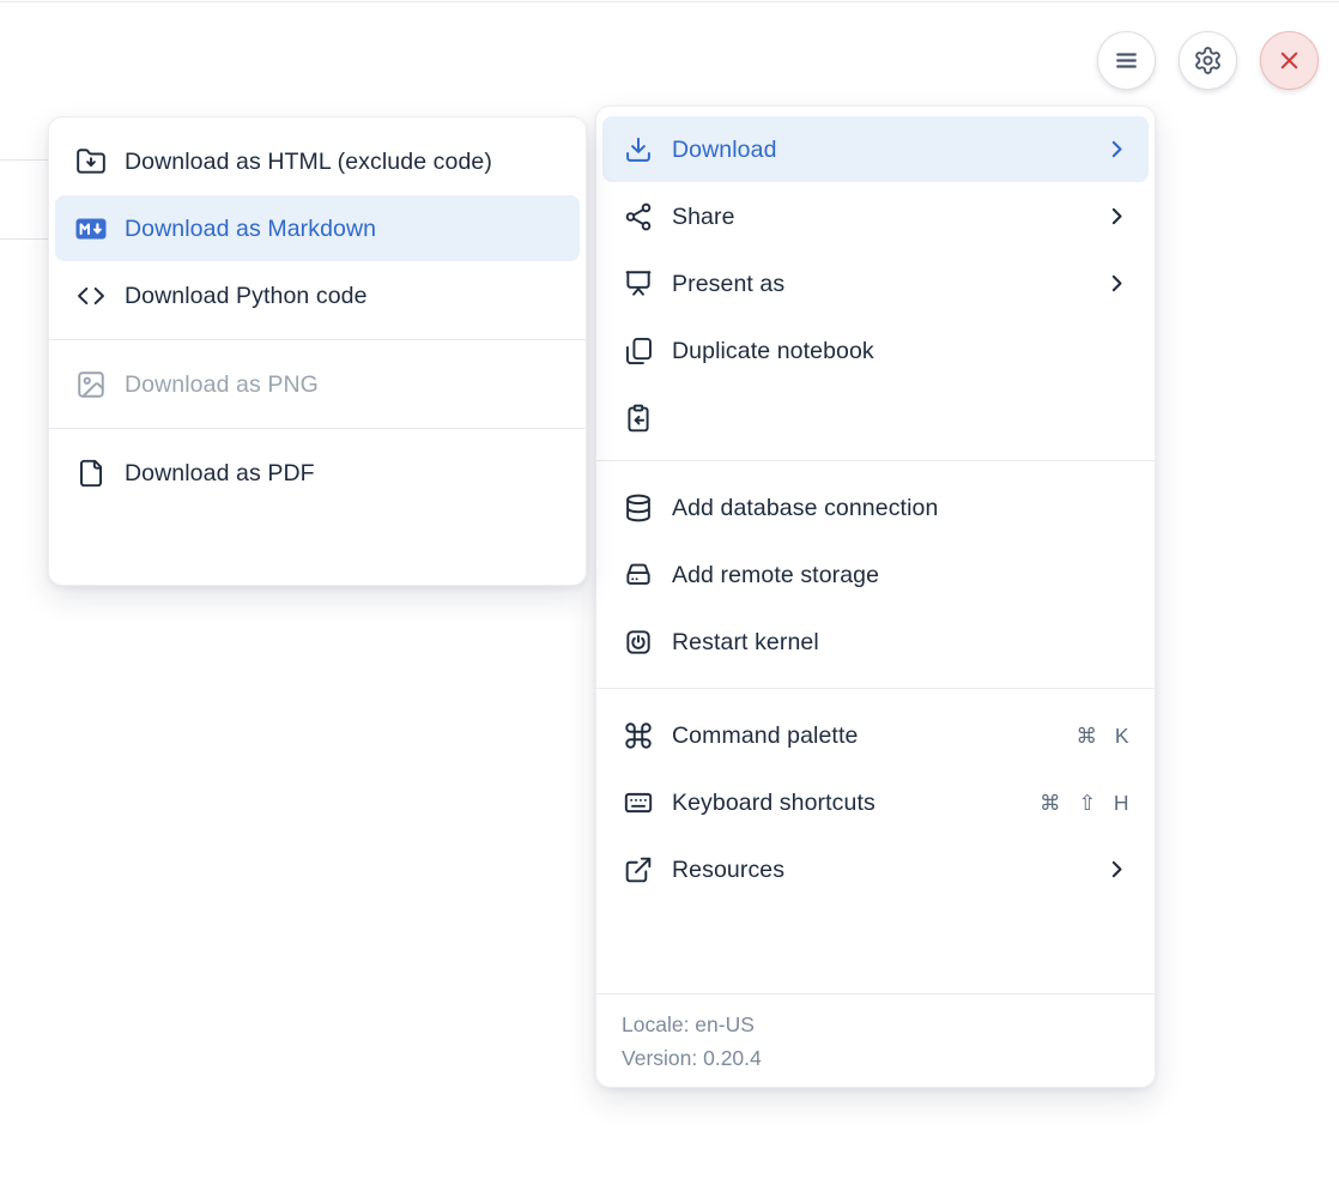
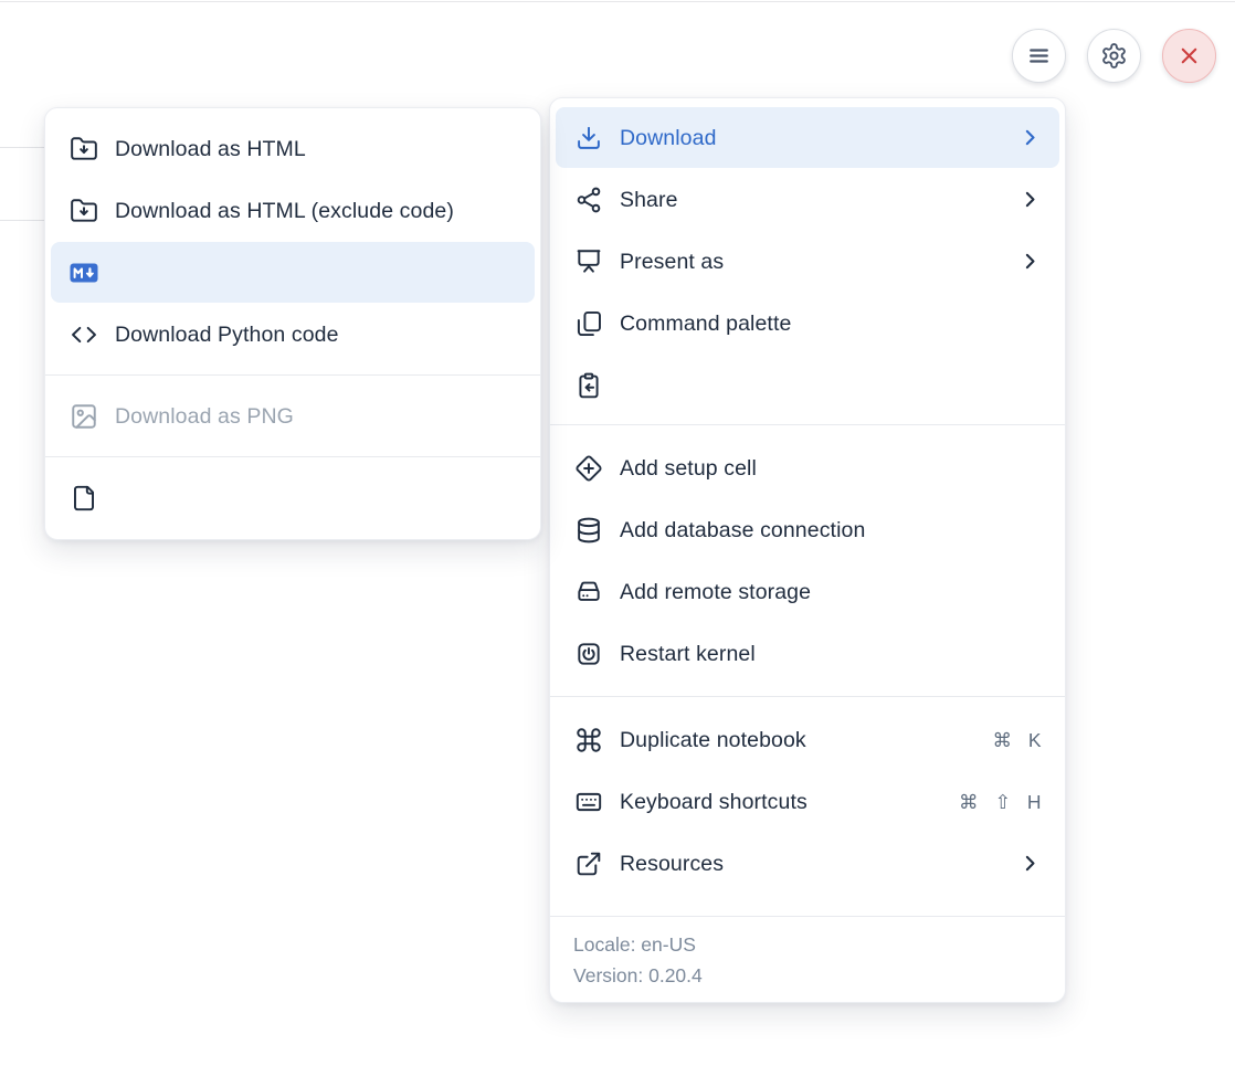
+ Download as HTML
  Download as HTML (exclude code)
- Download as Markdown
  Download Python code
  Download as PNG
- Download as PDF
  Download
  Share
  Present as
- Duplicate notebook
+ Command palette
+ Add setup cell
  Add database connection
  Add remote storage
  Restart kernel
- Command palette
+ Duplicate notebook
  ⌘ K
  Keyboard shortcuts
  ⌘ ⇧ H
  Resources
  Locale: en-US
  Version: 0.20.4
